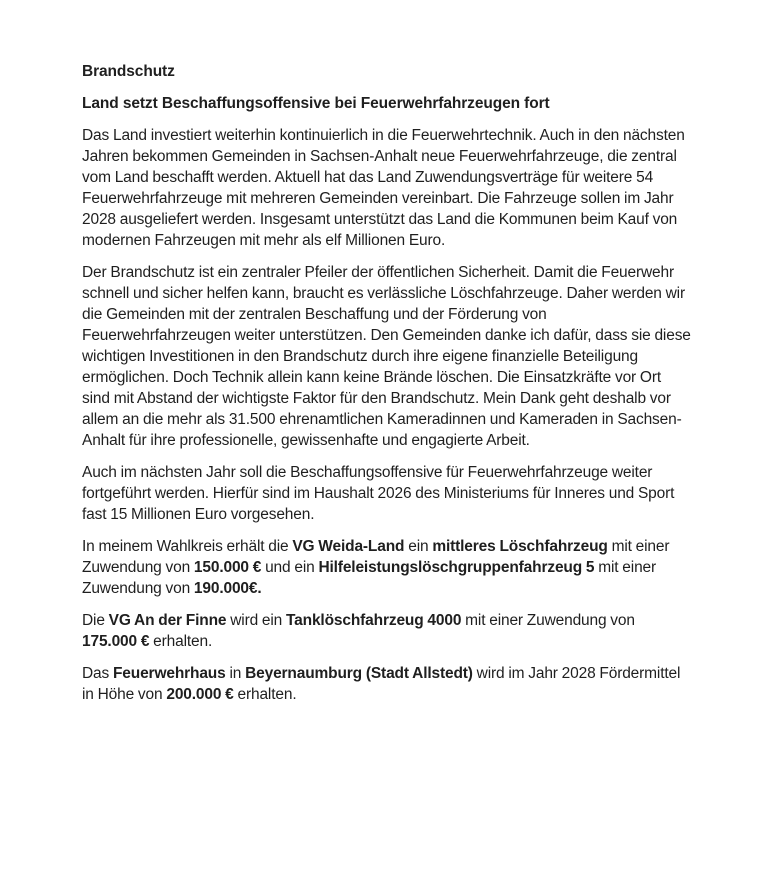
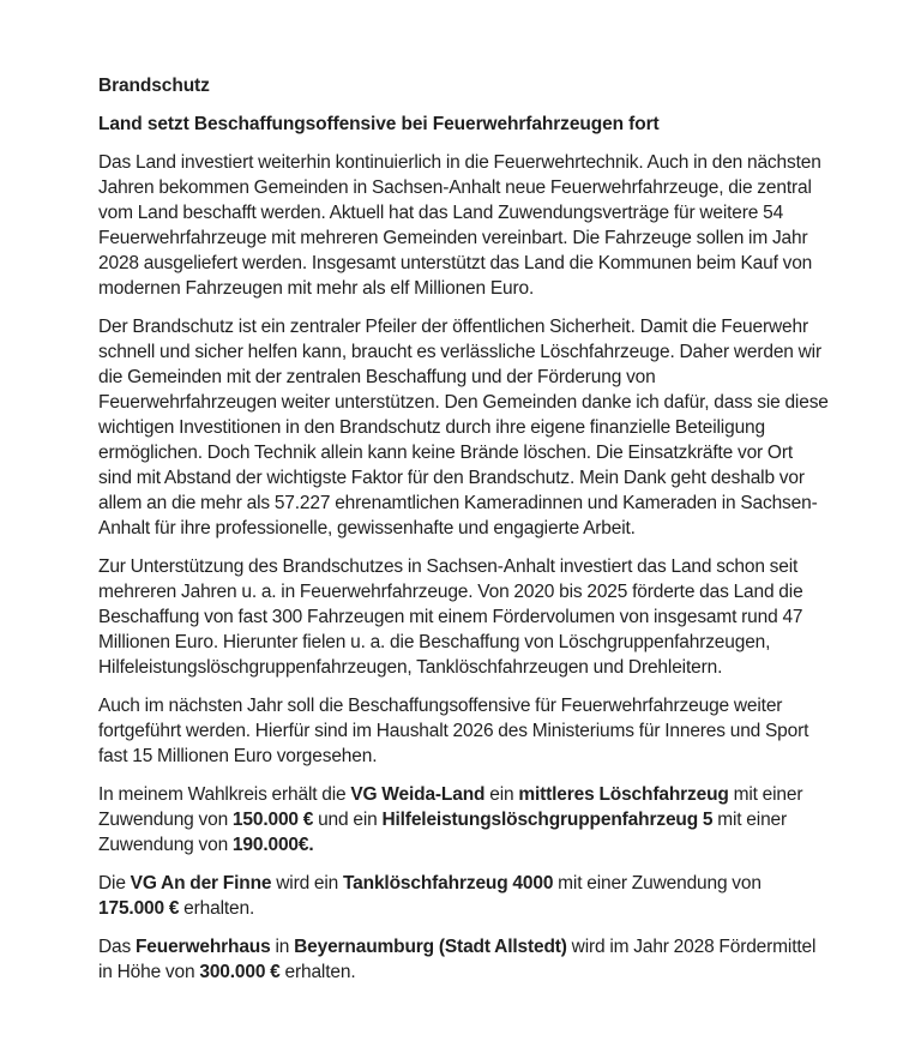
  Brandschutz
  Land setzt Beschaffungsoffensive bei Feuerwehrfahrzeugen fort
  Das Land investiert weiterhin kontinuierlich in die Feuerwehrtechnik. Auch in den nächsten Jahren bekommen Gemeinden in Sachsen-Anhalt neue Feuerwehrfahrzeuge, die zentral vom Land beschafft werden. Aktuell hat das Land Zuwendungsverträge für weitere 54 Feuerwehrfahrzeuge mit mehreren Gemeinden vereinbart. Die Fahrzeuge sollen im Jahr 2028 ausgeliefert werden. Insgesamt unterstützt das Land die Kommunen beim Kauf von modernen Fahrzeugen mit mehr als elf Millionen Euro.
- Der Brandschutz ist ein zentraler Pfeiler der öffentlichen Sicherheit. Damit die Feuerwehr schnell und sicher helfen kann, braucht es verlässliche Löschfahrzeuge. Daher werden wir die Gemeinden mit der zentralen Beschaffung und der Förderung von Feuerwehrfahrzeugen weiter unterstützen. Den Gemeinden danke ich dafür, dass sie diese wichtigen Investitionen in den Brandschutz durch ihre eigene finanzielle Beteiligung ermöglichen. Doch Technik allein kann keine Brände löschen. Die Einsatzkräfte vor Ort sind mit Abstand der wichtigste Faktor für den Brandschutz. Mein Dank geht deshalb vor allem an die mehr als 31.500 ehrenamtlichen Kameradinnen und Kameraden in Sachsen-Anhalt für ihre professionelle, gewissenhafte und engagierte Arbeit.
+ Der Brandschutz ist ein zentraler Pfeiler der öffentlichen Sicherheit. Damit die Feuerwehr schnell und sicher helfen kann, braucht es verlässliche Löschfahrzeuge. Daher werden wir die Gemeinden mit der zentralen Beschaffung und der Förderung von Feuerwehrfahrzeugen weiter unterstützen. Den Gemeinden danke ich dafür, dass sie diese wichtigen Investitionen in den Brandschutz durch ihre eigene finanzielle Beteiligung ermöglichen. Doch Technik allein kann keine Brände löschen. Die Einsatzkräfte vor Ort sind mit Abstand der wichtigste Faktor für den Brandschutz. Mein Dank geht deshalb vor allem an die mehr als 57.227 ehrenamtlichen Kameradinnen und Kameraden in Sachsen-Anhalt für ihre professionelle, gewissenhafte und engagierte Arbeit.
+ Zur Unterstützung des Brandschutzes in Sachsen-Anhalt investiert das Land schon seit mehreren Jahren u. a. in Feuerwehrfahrzeuge. Von 2020 bis 2025 förderte das Land die Beschaffung von fast 300 Fahrzeugen mit einem Fördervolumen von insgesamt rund 47 Millionen Euro. Hierunter fielen u. a. die Beschaffung von Löschgruppenfahrzeugen, Hilfeleistungslöschgruppenfahrzeugen, Tanklöschfahrzeugen und Drehleitern.
  Auch im nächsten Jahr soll die Beschaffungsoffensive für Feuerwehrfahrzeuge weiter fortgeführt werden. Hierfür sind im Haushalt 2026 des Ministeriums für Inneres und Sport fast 15 Millionen Euro vorgesehen.
  In meinem Wahlkreis erhält die VG Weida-Land ein mittleres Löschfahrzeug mit einer Zuwendung von 150.000 € und ein Hilfeleistungslöschgruppenfahrzeug 5 mit einer Zuwendung von 190.000€.
  Die VG An der Finne wird ein Tanklöschfahrzeug 4000 mit einer Zuwendung von 175.000 € erhalten.
- Das Feuerwehrhaus in Beyernaumburg (Stadt Allstedt) wird im Jahr 2028 Fördermittel in Höhe von 200.000 € erhalten.
+ Das Feuerwehrhaus in Beyernaumburg (Stadt Allstedt) wird im Jahr 2028 Fördermittel in Höhe von 300.000 € erhalten.
